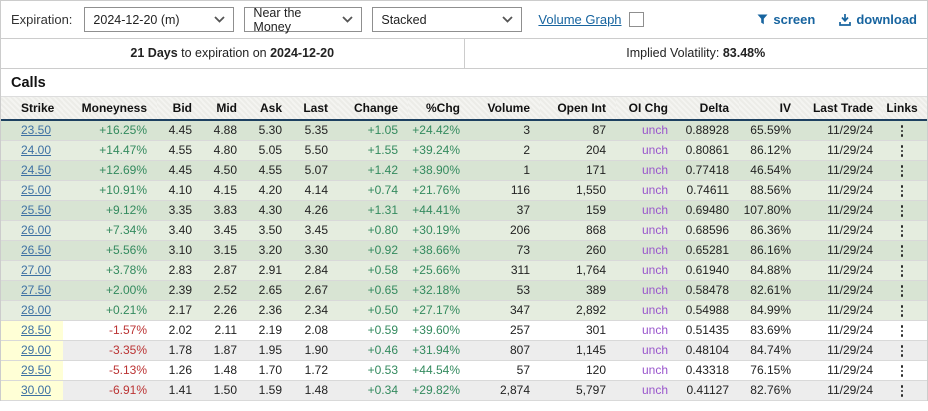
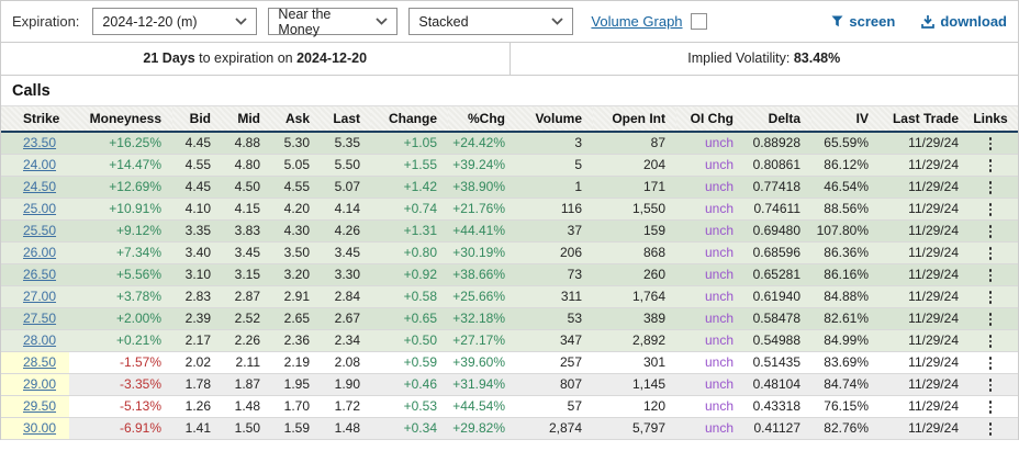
  Expiration:
  2024-12-20 (m)
  Near the Money
  Stacked
  Volume Graph
  screen
  download
  21 Days to expiration on 2024-12-20
  Implied Volatility: 83.48%
  Calls
  Strike	Moneyness	Bid	Mid	Ask	Last	Change	%Chg	Volume	Open Int	OI Chg	Delta	IV	Last Trade	Links
  23.50	+16.25%	4.45	4.88	5.30	5.35	+1.05	+24.42%	3	87	unch	0.88928	65.59%	11/29/24
- 24.00	+14.47%	4.55	4.80	5.05	5.50	+1.55	+39.24%	2	204	unch	0.80861	86.12%	11/29/24
+ 24.00	+14.47%	4.55	4.80	5.05	5.50	+1.55	+39.24%	5	204	unch	0.80861	86.12%	11/29/24
  24.50	+12.69%	4.45	4.50	4.55	5.07	+1.42	+38.90%	1	171	unch	0.77418	46.54%	11/29/24
  25.00	+10.91%	4.10	4.15	4.20	4.14	+0.74	+21.76%	116	1,550	unch	0.74611	88.56%	11/29/24
  25.50	+9.12%	3.35	3.83	4.30	4.26	+1.31	+44.41%	37	159	unch	0.69480	107.80%	11/29/24
  26.00	+7.34%	3.40	3.45	3.50	3.45	+0.80	+30.19%	206	868	unch	0.68596	86.36%	11/29/24
  26.50	+5.56%	3.10	3.15	3.20	3.30	+0.92	+38.66%	73	260	unch	0.65281	86.16%	11/29/24
  27.00	+3.78%	2.83	2.87	2.91	2.84	+0.58	+25.66%	311	1,764	unch	0.61940	84.88%	11/29/24
  27.50	+2.00%	2.39	2.52	2.65	2.67	+0.65	+32.18%	53	389	unch	0.58478	82.61%	11/29/24
  28.00	+0.21%	2.17	2.26	2.36	2.34	+0.50	+27.17%	347	2,892	unch	0.54988	84.99%	11/29/24
  28.50	-1.57%	2.02	2.11	2.19	2.08	+0.59	+39.60%	257	301	unch	0.51435	83.69%	11/29/24
  29.00	-3.35%	1.78	1.87	1.95	1.90	+0.46	+31.94%	807	1,145	unch	0.48104	84.74%	11/29/24
  29.50	-5.13%	1.26	1.48	1.70	1.72	+0.53	+44.54%	57	120	unch	0.43318	76.15%	11/29/24
  30.00	-6.91%	1.41	1.50	1.59	1.48	+0.34	+29.82%	2,874	5,797	unch	0.41127	82.76%	11/29/24
